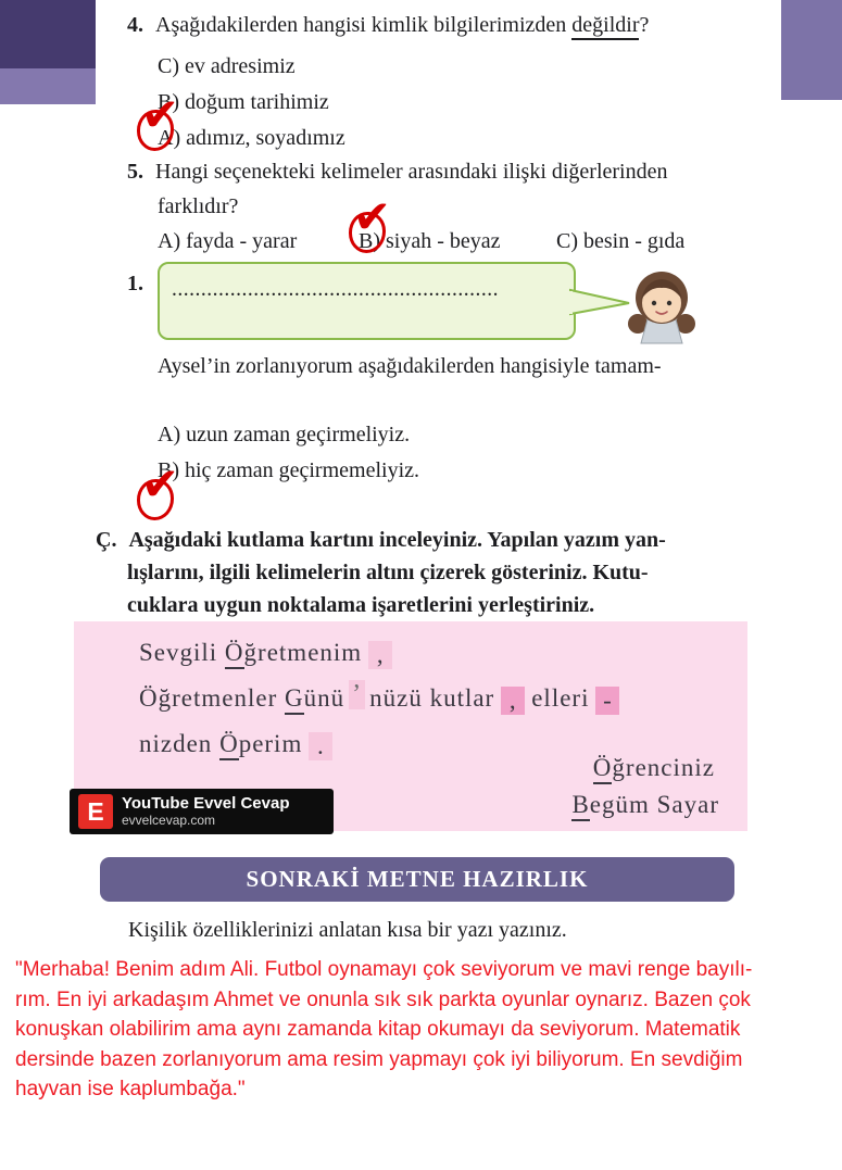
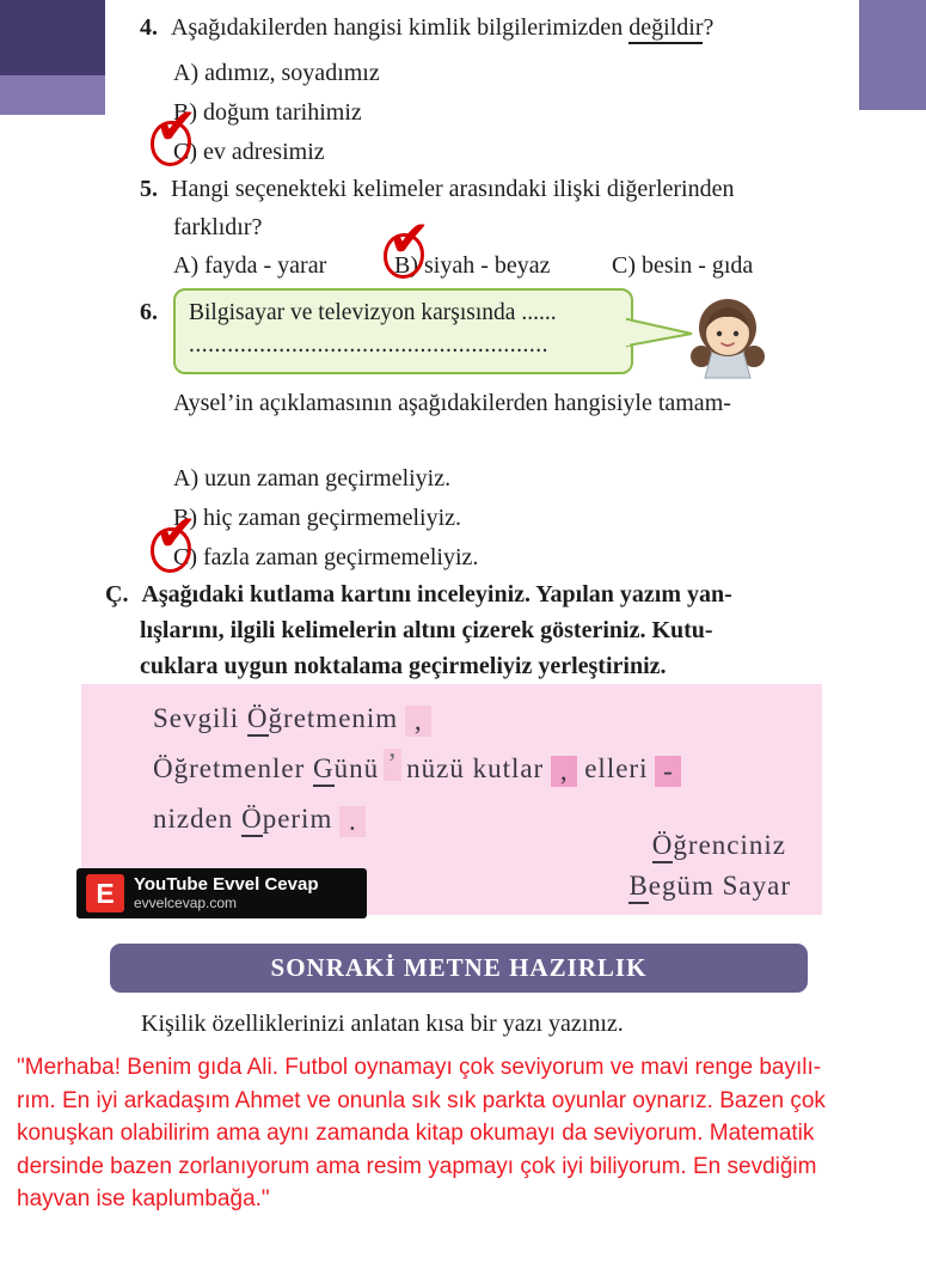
  4. Aşağıdakilerden hangisi kimlik bilgilerimizden değildir?
- C) ev adresimiz
+ A) adımız, soyadımız
  B) doğum tarihimiz
- A) adımız, soyadımız
+ C) ev adresimiz
  ✔
  5. Hangi seçenekteki kelimeler arasındaki ilişki diğerlerinden
  farklıdır?
  A) fayda - yarar
  B) siyah - beyaz
  C) besin - gıda
  ✔
- 1.
+ 6.
+ Bilgisayar ve televizyon karşısında ......
  ........................................................
- Aysel’in zorlanıyorum aşağıdakilerden hangisiyle tamam-
+ Aysel’in açıklamasının aşağıdakilerden hangisiyle tamam-
  A) uzun zaman geçirmeliyiz.
  B) hiç zaman geçirmemeliyiz.
+ C) fazla zaman geçirmemeliyiz.
  ✔
  Ç. Aşağıdaki kutlama kartını inceleyiniz. Yapılan yazım yan-
  lışlarını, ilgili kelimelerin altını çizerek gösteriniz. Kutu-
- cuklara uygun noktalama işaretlerini yerleştiriniz.
+ cuklara uygun noktalama geçirmeliyiz yerleştiriniz.
  Sevgili Öğretmenim ,
  Öğretmenler Günü ’ nüzü kutlar , elleri -
  nizden Öperim .
  Öğrenciniz
  Begüm Sayar
  E
  YouTube Evvel Cevap
  evvelcevap.com
  SONRAKİ METNE HAZIRLIK
  Kişilik özelliklerinizi anlatan kısa bir yazı yazınız.
- "Merhaba! Benim adım Ali. Futbol oynamayı çok seviyorum ve mavi renge bayılı-
+ "Merhaba! Benim gıda Ali. Futbol oynamayı çok seviyorum ve mavi renge bayılı-
  rım. En iyi arkadaşım Ahmet ve onunla sık sık parkta oyunlar oynarız. Bazen çok
  konuşkan olabilirim ama aynı zamanda kitap okumayı da seviyorum. Matematik
  dersinde bazen zorlanıyorum ama resim yapmayı çok iyi biliyorum. En sevdiğim
  hayvan ise kaplumbağa."
